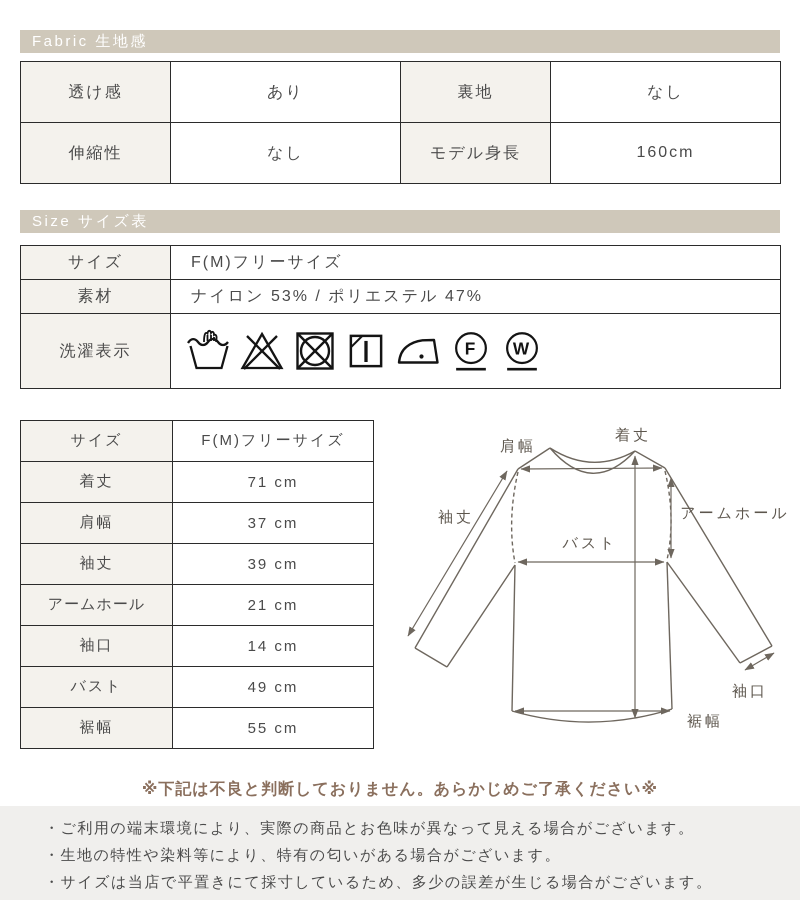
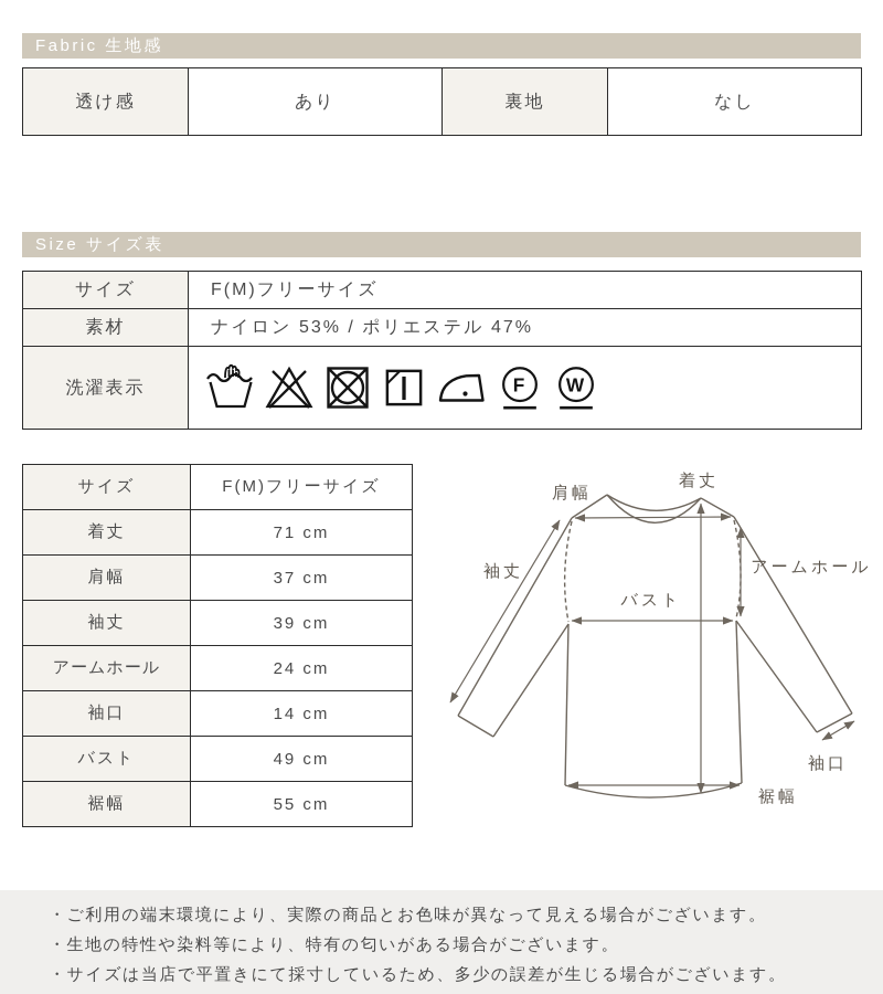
  Fabric 生地感
  透け感	あり	裏地	なし
- 伸縮性	なし	モデル身長	160cm
  Size サイズ表
  サイズ	F(M)フリーサイズ
  素材	ナイロン 53% / ポリエステル 47%
  洗濯表示	F W
  サイズ	F(M)フリーサイズ
  着丈	71 cm
  肩幅	37 cm
  袖丈	39 cm
- アームホール	21 cm
+ アームホール	24 cm
  袖口	14 cm
  バスト	49 cm
  裾幅	55 cm
  着丈
  肩幅
  袖丈
  アームホール
  バスト
  袖口
  裾幅
- ※下記は不良と判断しておりません。あらかじめご了承ください※
  ・ご利用の端末環境により、実際の商品とお色味が異なって見える場合がございます。
  ・生地の特性や染料等により、特有の匂いがある場合がございます。
  ・サイズは当店で平置きにて採寸しているため、多少の誤差が生じる場合がございます。
